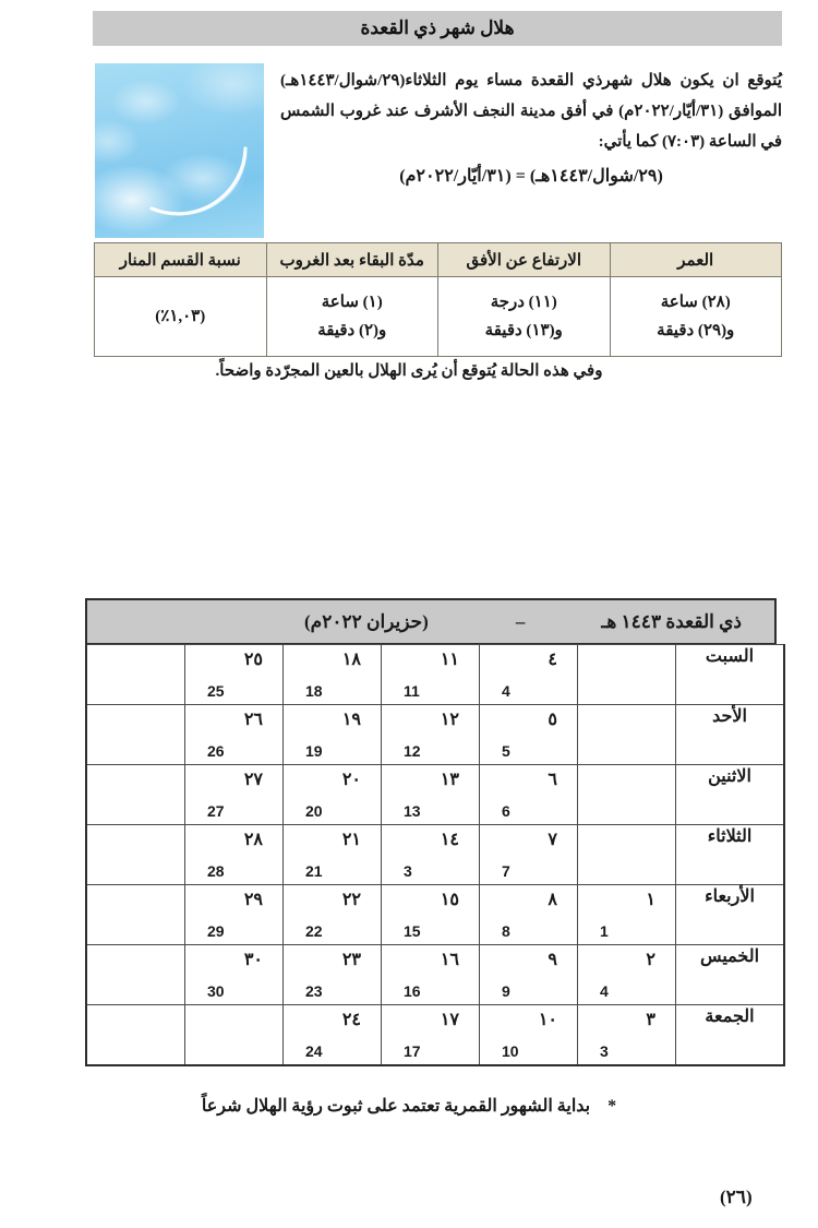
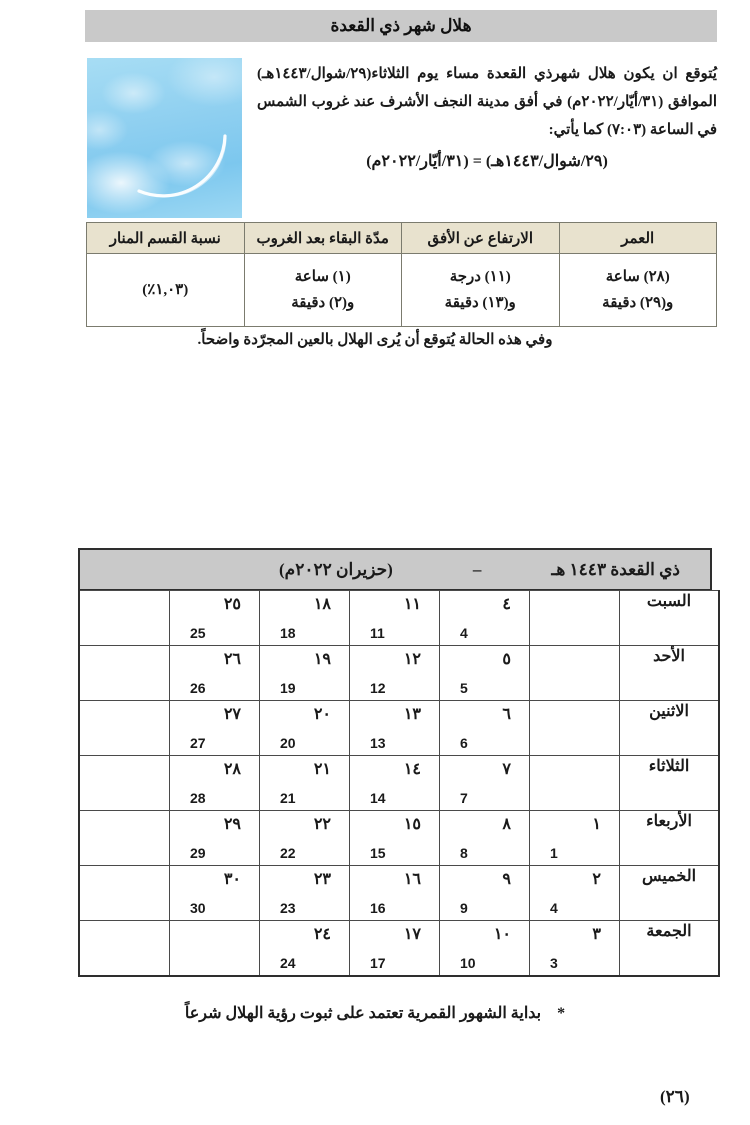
  هلال شهر ذي القعدة
  يُتوقع ان يكون هلال شهرذي القعدة مساء يوم الثلاثاء(٢٩/شوال/١٤٤٣هـ) الموافق (٣١/أيّار/٢٠٢٢م) في أفق مدينة النجف الأشرف عند غروب الشمس في الساعة (٧:٠٣) كما يأتي:
  (٢٩/شوال/١٤٤٣هـ) = (٣١/أيّار/٢٠٢٢م)
  العمر	الارتفاع عن الأفق	مدّة البقاء بعد الغروب	نسبة القسم المنار
  (٢٨) ساعة و(٢٩) دقيقة	(١١) درجة و(١٣) دقيقة	(١) ساعة و(٢) دقيقة	(١,٠٣٪)
  وفي هذه الحالة يُتوقع أن يُرى الهلال بالعين المجرّدة واضحاً.
  ذي القعدة ١٤٤٣ هـ
  –
  (حزيران ٢٠٢٢م)
  السبت		٤4	١١11	١٨18	٢٥25
  الأحد		٥5	١٢12	١٩19	٢٦26
  الاثنين		٦6	١٣13	٢٠20	٢٧27
- الثلاثاء		٧7	١٤3	٢١21	٢٨28
+ الثلاثاء		٧7	١٤14	٢١21	٢٨28
  الأربعاء	١1	٨8	١٥15	٢٢22	٢٩29
  الخميس	٢4	٩9	١٦16	٢٣23	٣٠30
  الجمعة	٣3	١٠10	١٧17	٢٤24
  * بداية الشهور القمرية تعتمد على ثبوت رؤية الهلال شرعاً
  (٢٦)
